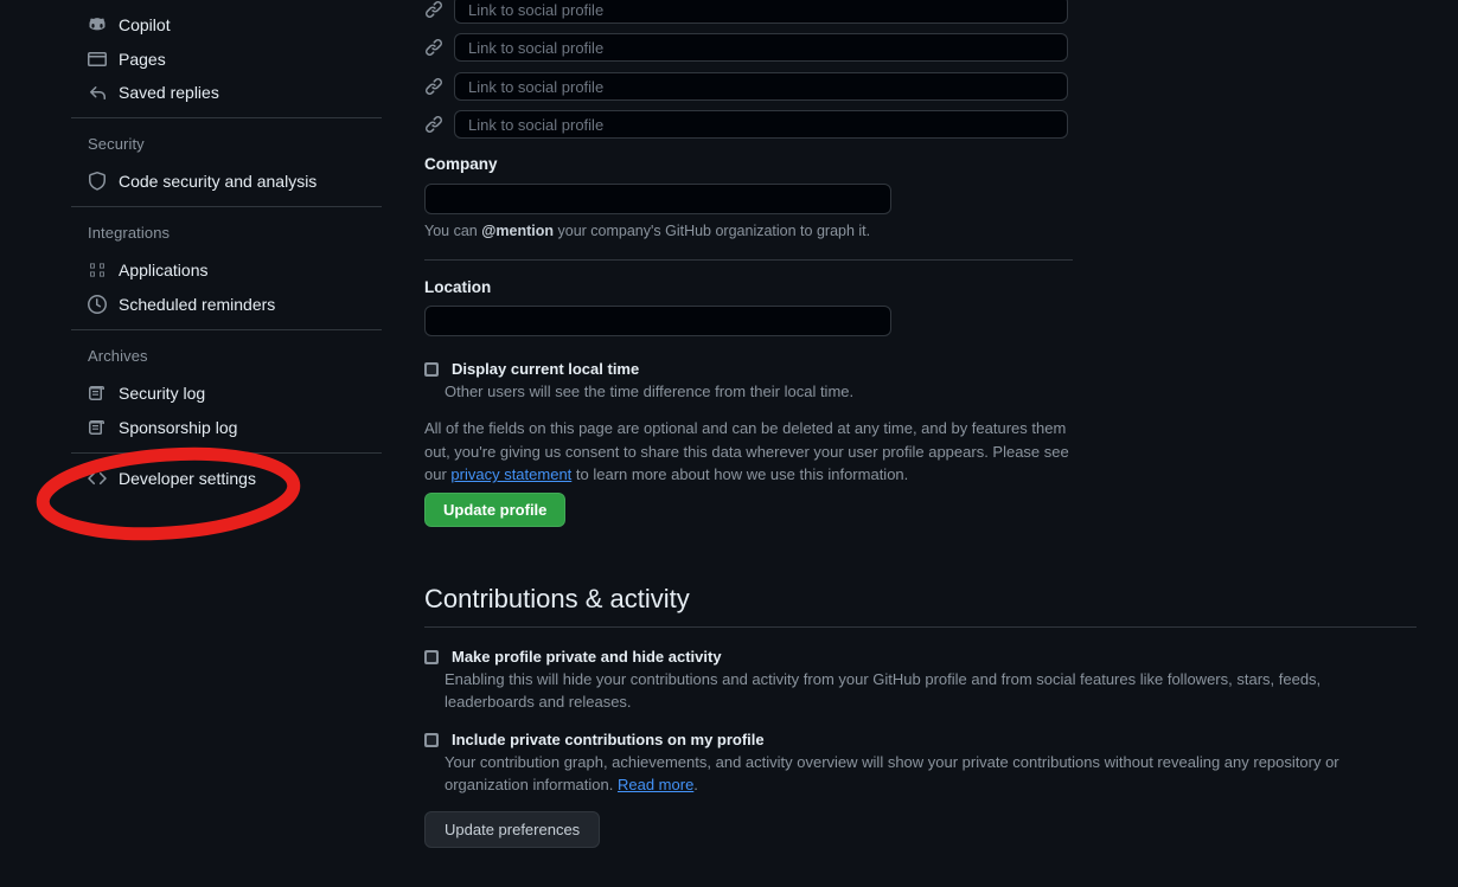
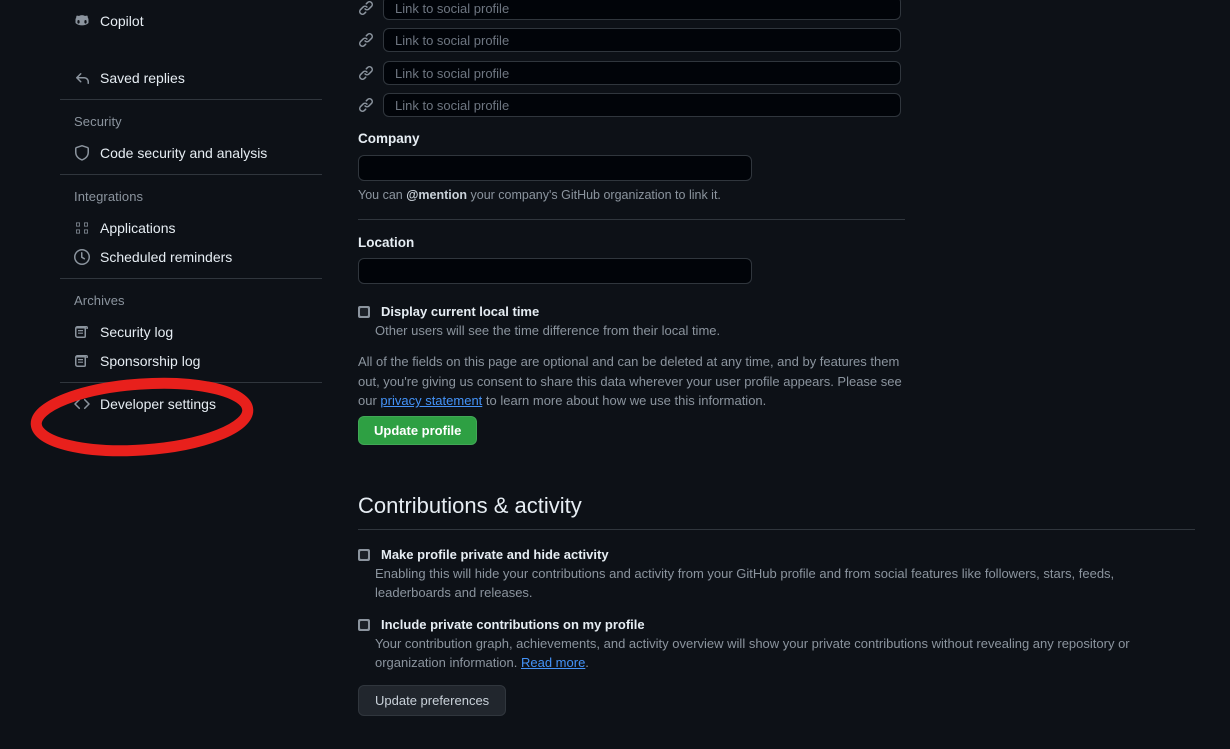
  Copilot
- Pages
  Saved replies
  Security
  Code security and analysis
  Integrations
  Applications
  Scheduled reminders
  Archives
  Security log
  Sponsorship log
  Developer settings
  Link to social profile
  Link to social profile
  Link to social profile
  Link to social profile
  Company
- You can @mention your company's GitHub organization to graph it.
+ You can @mention your company's GitHub organization to link it.
  Location
  Display current local time
  Other users will see the time difference from their local time.
  All of the fields on this page are optional and can be deleted at any time, and by features them out, you're giving us consent to share this data wherever your user profile appears. Please see our privacy statement to learn more about how we use this information.
  Update profile
  Contributions & activity
  Make profile private and hide activity
  Enabling this will hide your contributions and activity from your GitHub profile and from social features like followers, stars, feeds, leaderboards and releases.
  Include private contributions on my profile
  Your contribution graph, achievements, and activity overview will show your private contributions without revealing any repository or organization information. Read more.
  Update preferences
